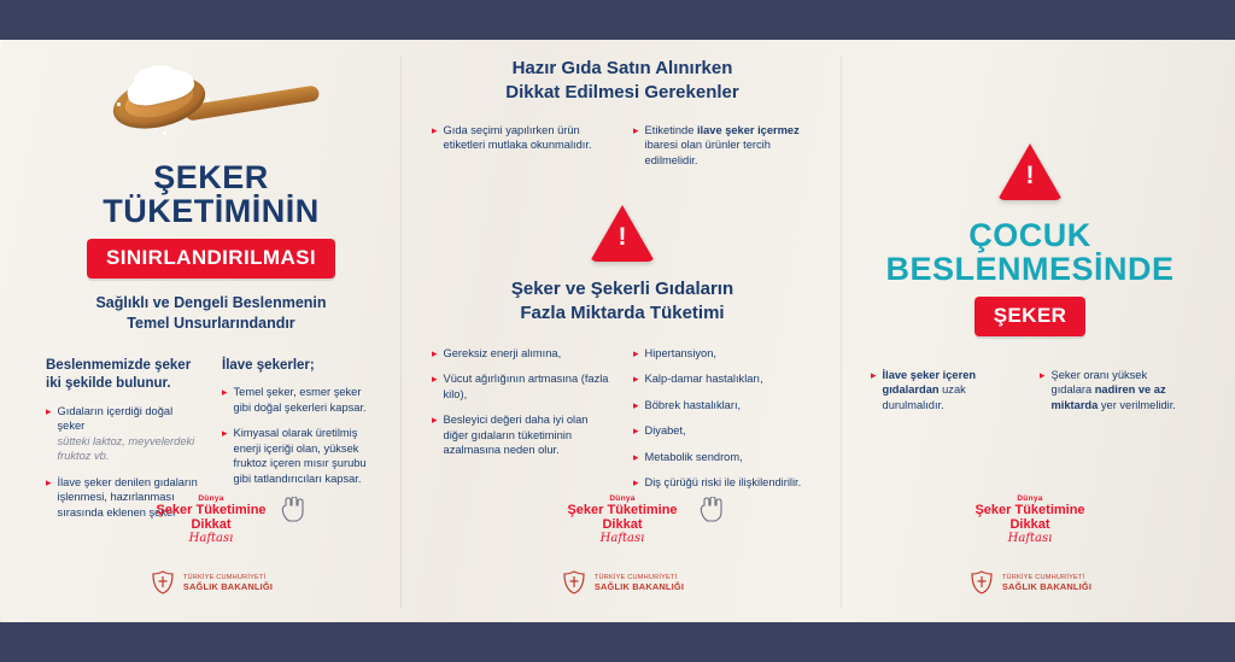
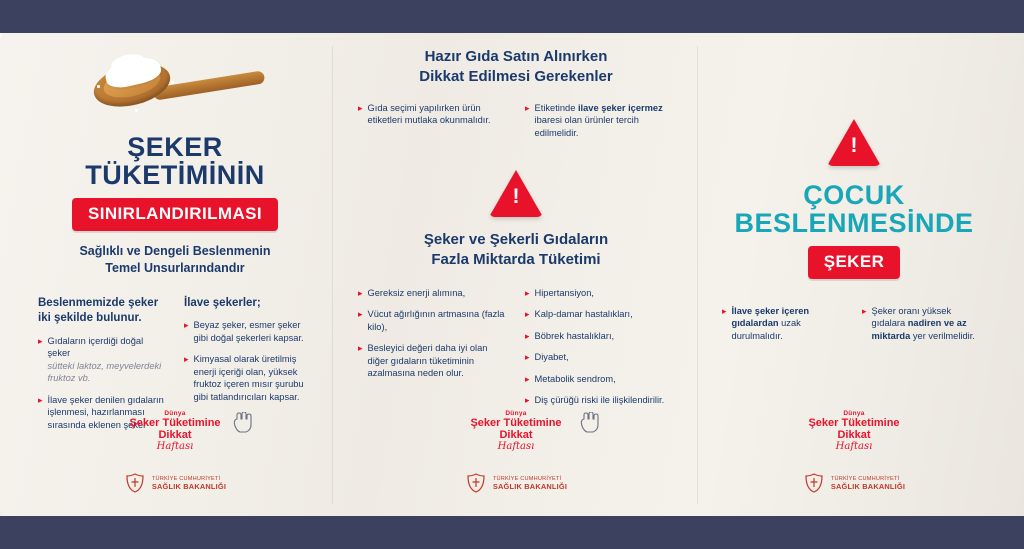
  ŞEKER
  TÜKETİMİNİN
  SINIRLANDIRILMASI
  Sağlıklı ve Dengeli Beslenmenin
  Temel Unsurlarındandır
  Beslenmemizde şeker
  iki şekilde bulunur.
  ▸
  Gıdaların içerdiği doğal şeker
  sütteki laktoz, meyvelerdeki fruktoz vb.
  ▸
  İlave şeker denilen gıdaların işlenmesi, hazırlanması sırasında eklenen şeker
  İlave şekerler;
  ▸
- Temel şeker, esmer şeker gibi doğal şekerleri kapsar.
+ Beyaz şeker, esmer şeker gibi doğal şekerleri kapsar.
  ▸
  Kimyasal olarak üretilmiş enerji içeriği olan, yüksek fruktoz içeren mısır şurubu gibi tatlandırıcıları kapsar.
  Şeker Tüketimine
  Dikkat
  Haftası
  SAĞLIK BAKANLIĞI
  Hazır Gıda Satın Alınırken
  Dikkat Edilmesi Gerekenler
  ▸
  Gıda seçimi yapılırken ürün etiketleri mutlaka okunmalıdır.
  ▸
  Etiketinde ilave şeker içermez ibaresi olan ürünler tercih edilmelidir.
  !
  Şeker ve Şekerli Gıdaların
  Fazla Miktarda Tüketimi
  ▸
  Gereksiz enerji alımına,
  ▸
  Vücut ağırlığının artmasına (fazla kilo),
  ▸
  Besleyici değeri daha iyi olan diğer gıdaların tüketiminin azalmasına neden olur.
  ▸
  Hipertansiyon,
  ▸
  Kalp-damar hastalıkları,
  ▸
  Böbrek hastalıkları,
  ▸
  Diyabet,
  ▸
  Metabolik sendrom,
  ▸
  Diş çürüğü riski ile ilişkilendirilir.
  Şeker Tüketimine
  Dikkat
  Haftası
  SAĞLIK BAKANLIĞI
  !
  ÇOCUK
  BESLENMESİNDE
  ŞEKER
  ▸
  İlave şeker içeren gıdalardan uzak durulmalıdır.
  ▸
  Şeker oranı yüksek gıdalara nadiren ve az miktarda yer verilmelidir.
  Şeker Tüketimine
  Dikkat
  Haftası
  SAĞLIK BAKANLIĞI
